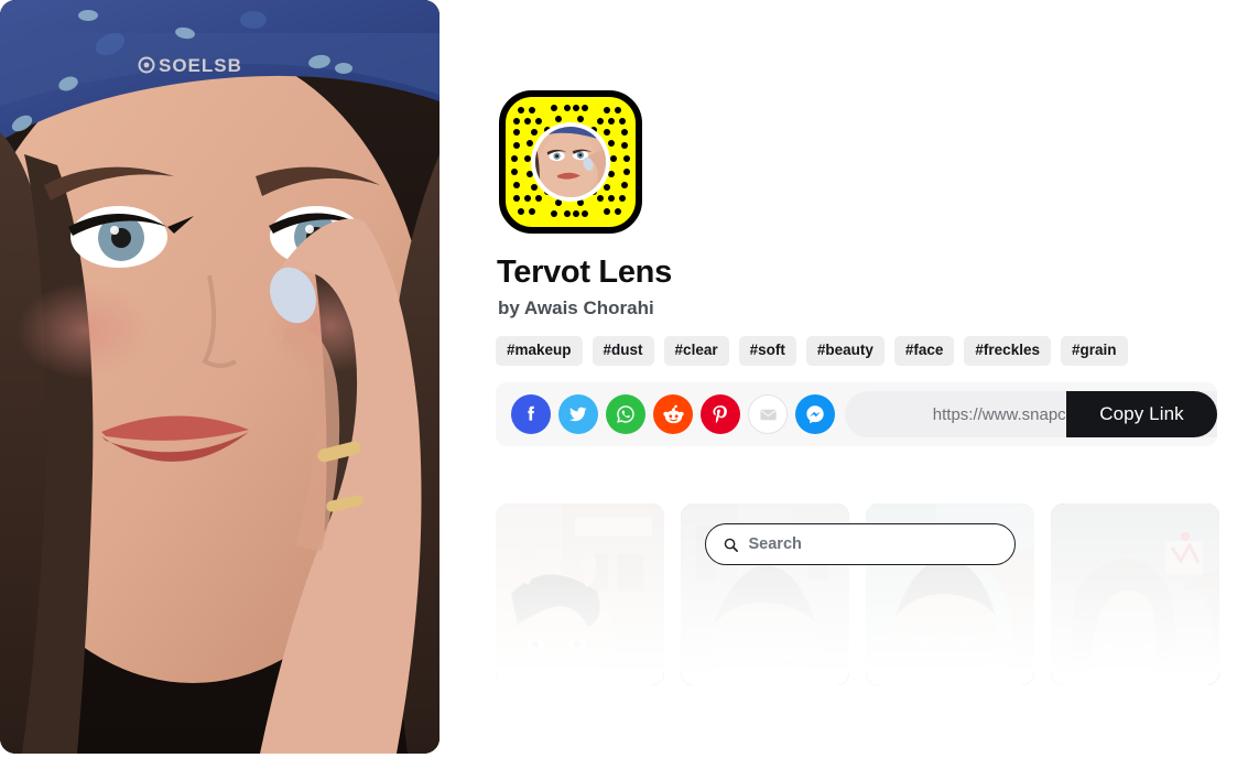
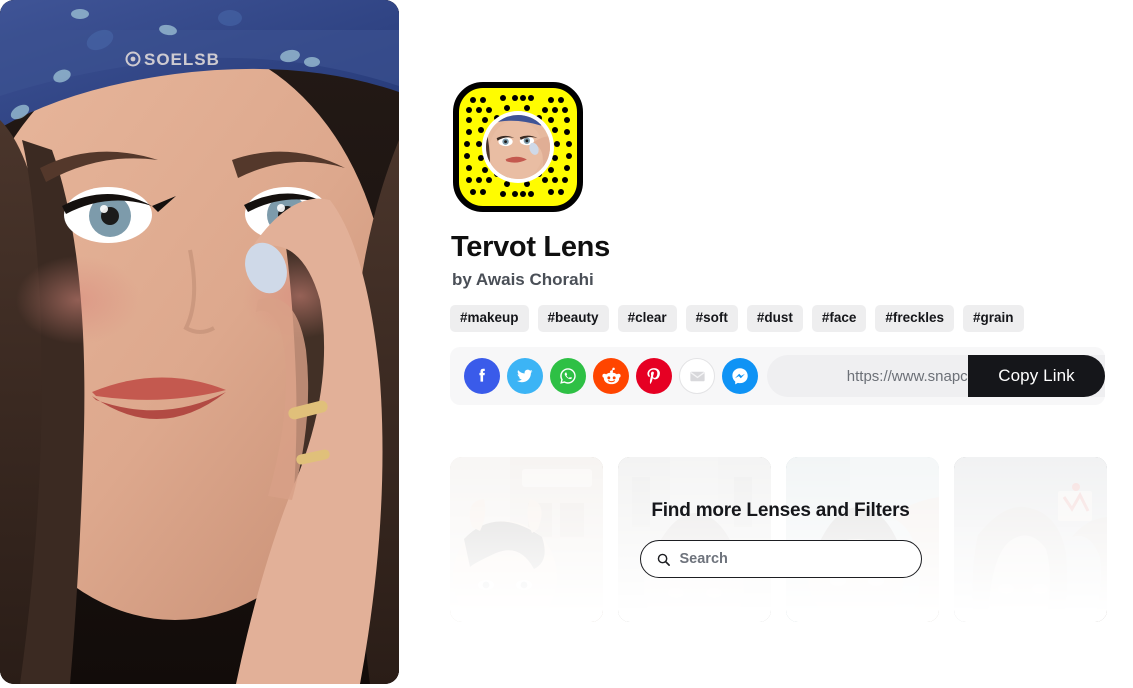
  SOELSB
  Tervot Lens
  by Awais Chorahi
  #makeup
- #dust
+ #beauty
  #clear
  #soft
- #beauty
+ #dust
  #face
  #freckles
  #grain
  https://www.snapc
  Copy Link
+ Find more Lenses and Filters
  Search
